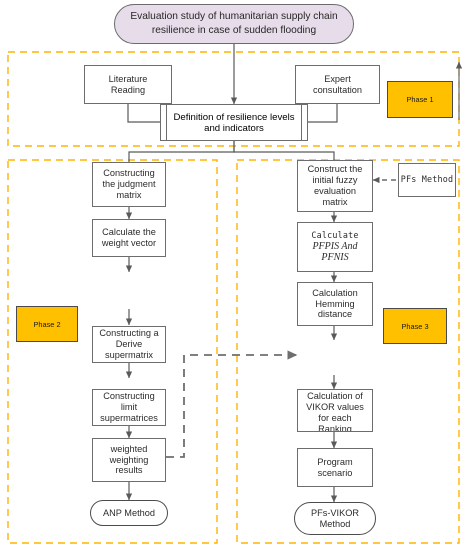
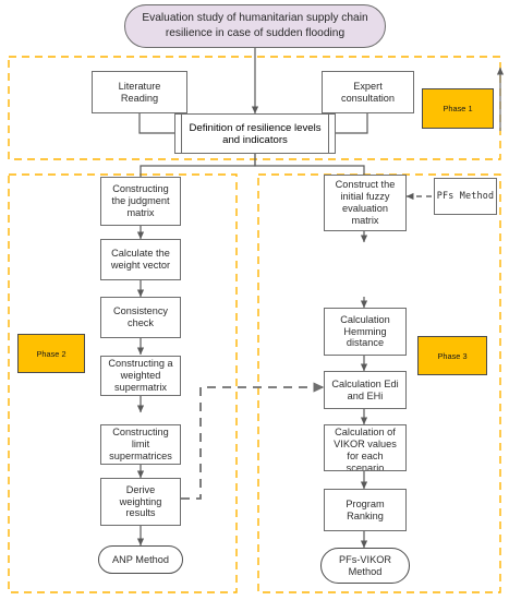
  Evaluation study of humanitarian supply chain resilience in case of sudden flooding
  Literature
  Reading
  Expert
  consultation
  Definition of resilience levels
  and indicators
  Phase 1
  Constructing
  the judgment
  matrix
  Calculate the
  weight vector
+ Consistency
+ check
  Constructing a
- Derive
+ weighted
  supermatrix
  Constructing
  limit
  supermatrices
- weighted
+ Derive
  weighting
  results
  ANP Method
  Phase 2
  Construct the
  initial fuzzy
  evaluation
  matrix
- Calculate
- PFPIS And
- PFNIS
  Calculation
  Hemming
  distance
+ Calculation Edi
+ and EHi
  Calculation of
  VIKOR values
  for each
- Ranking
+ scenario
  Program
- scenario
+ Ranking
  PFs-VIKOR
  Method
  PFs Method
  Phase 3
